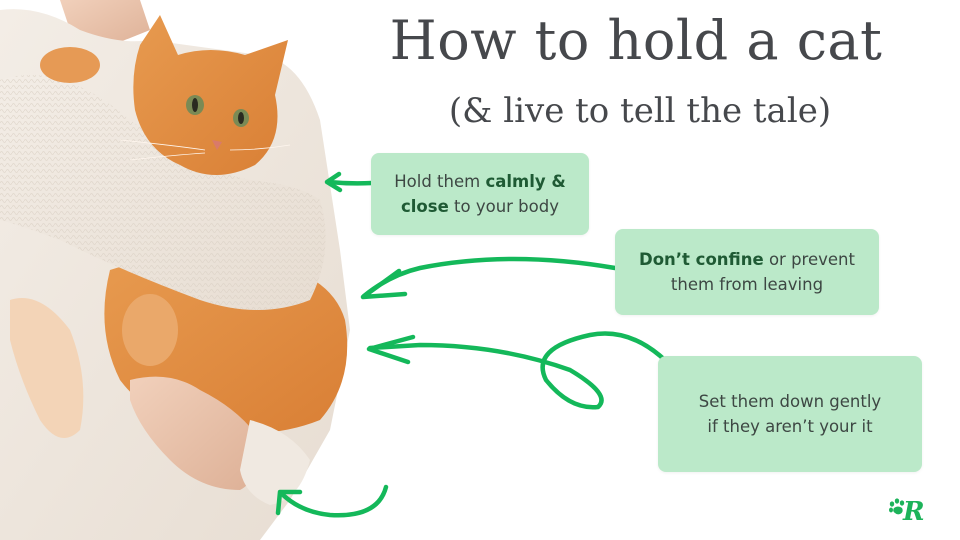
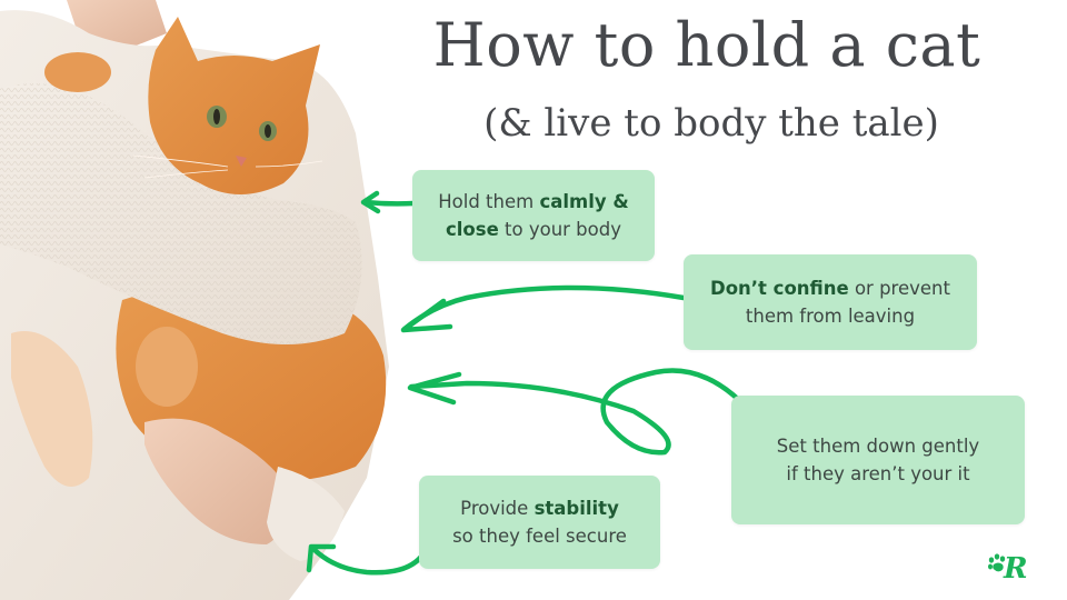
  How to hold a cat
- (& live to tell the tale)
+ (& live to body the tale)
  Hold them calmly &
  close to your body
  Don’t confine or prevent
  them from leaving
  Set them down gently
  if they aren’t your it
+ Provide stability
+ so they feel secure
  R
